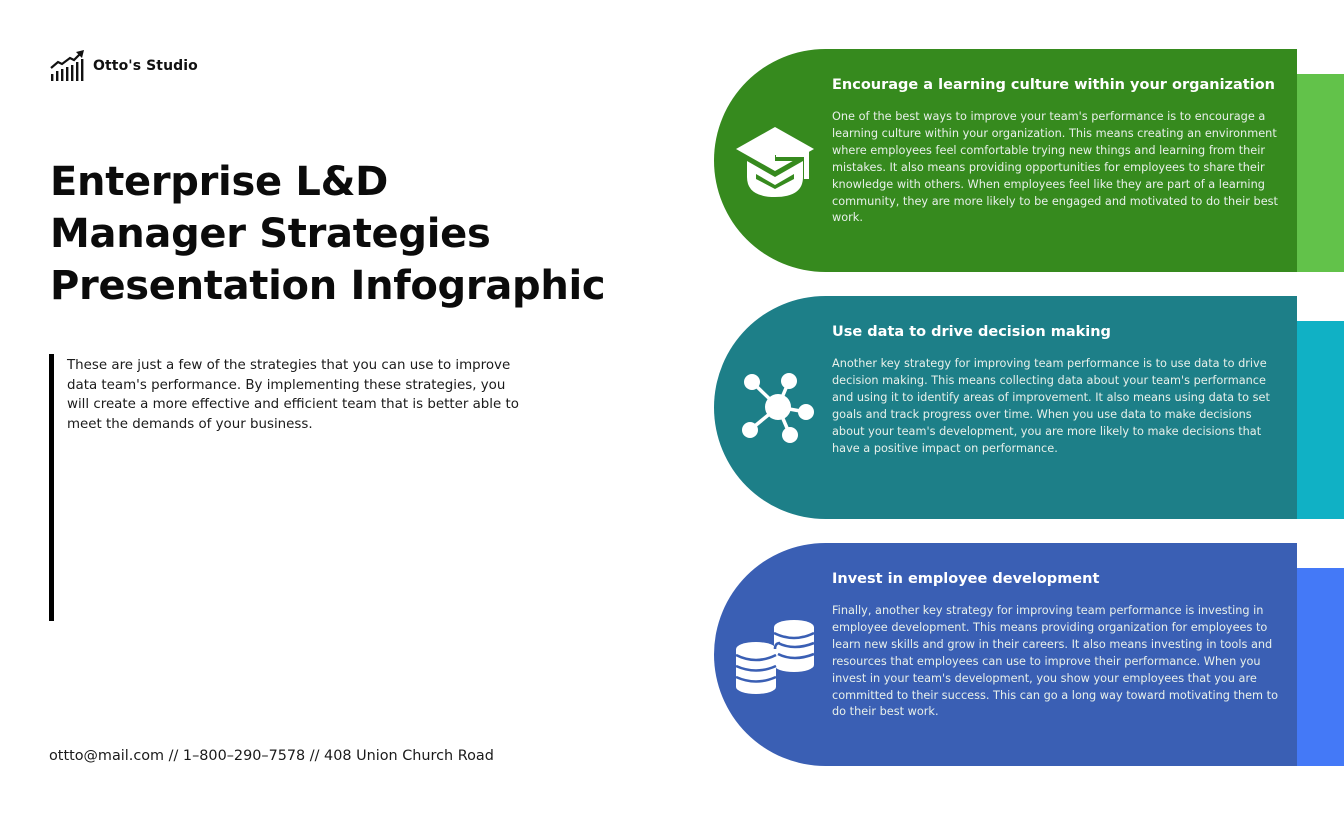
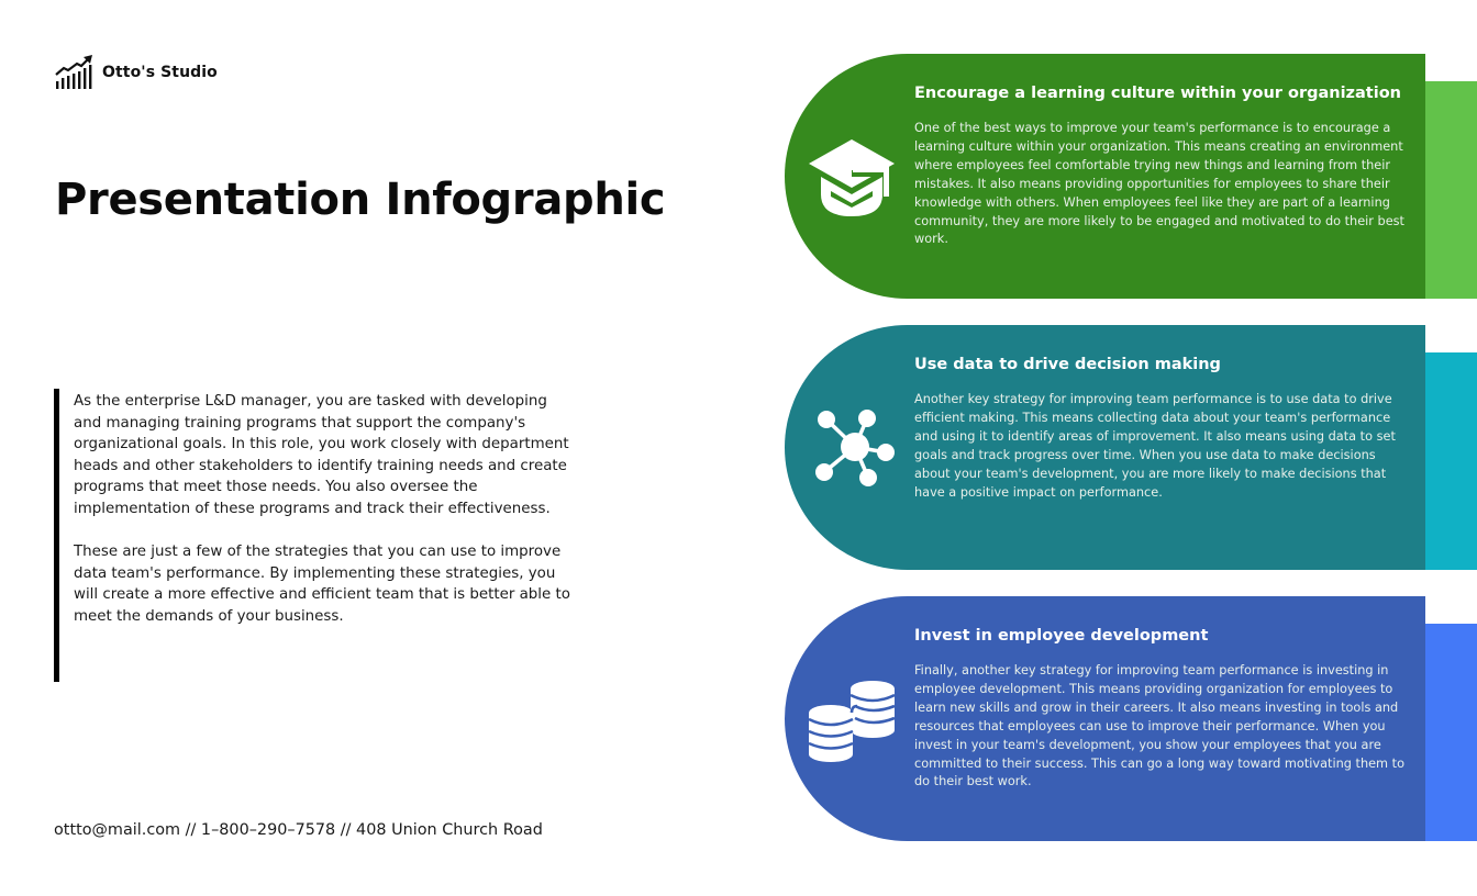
  Otto's Studio
- Enterprise L&D
- Manager Strategies
  Presentation Infographic
+ As the enterprise L&D manager, you are tasked with developing and managing training programs that support the company's organizational goals. In this role, you work closely with department heads and other stakeholders to identify training needs and create programs that meet those needs. You also oversee the implementation of these programs and track their effectiveness.
  These are just a few of the strategies that you can use to improve data team's performance. By implementing these strategies, you will create a more effective and efficient team that is better able to meet the demands of your business.
  ottto@mail.com // 1–800–290–7578 // 408 Union Church Road
  Encourage a learning culture within your organization
  One of the best ways to improve your team's performance is to encourage a learning culture within your organization. This means creating an environment where employees feel comfortable trying new things and learning from their mistakes. It also means providing opportunities for employees to share their knowledge with others. When employees feel like they are part of a learning community, they are more likely to be engaged and motivated to do their best work.
  Use data to drive decision making
- Another key strategy for improving team performance is to use data to drive decision making. This means collecting data about your team's performance and using it to identify areas of improvement. It also means using data to set goals and track progress over time. When you use data to make decisions about your team's development, you are more likely to make decisions that have a positive impact on performance.
+ Another key strategy for improving team performance is to use data to drive efficient making. This means collecting data about your team's performance and using it to identify areas of improvement. It also means using data to set goals and track progress over time. When you use data to make decisions about your team's development, you are more likely to make decisions that have a positive impact on performance.
  Invest in employee development
  Finally, another key strategy for improving team performance is investing in employee development. This means providing organization for employees to learn new skills and grow in their careers. It also means investing in tools and resources that employees can use to improve their performance. When you invest in your team's development, you show your employees that you are committed to their success. This can go a long way toward motivating them to do their best work.
